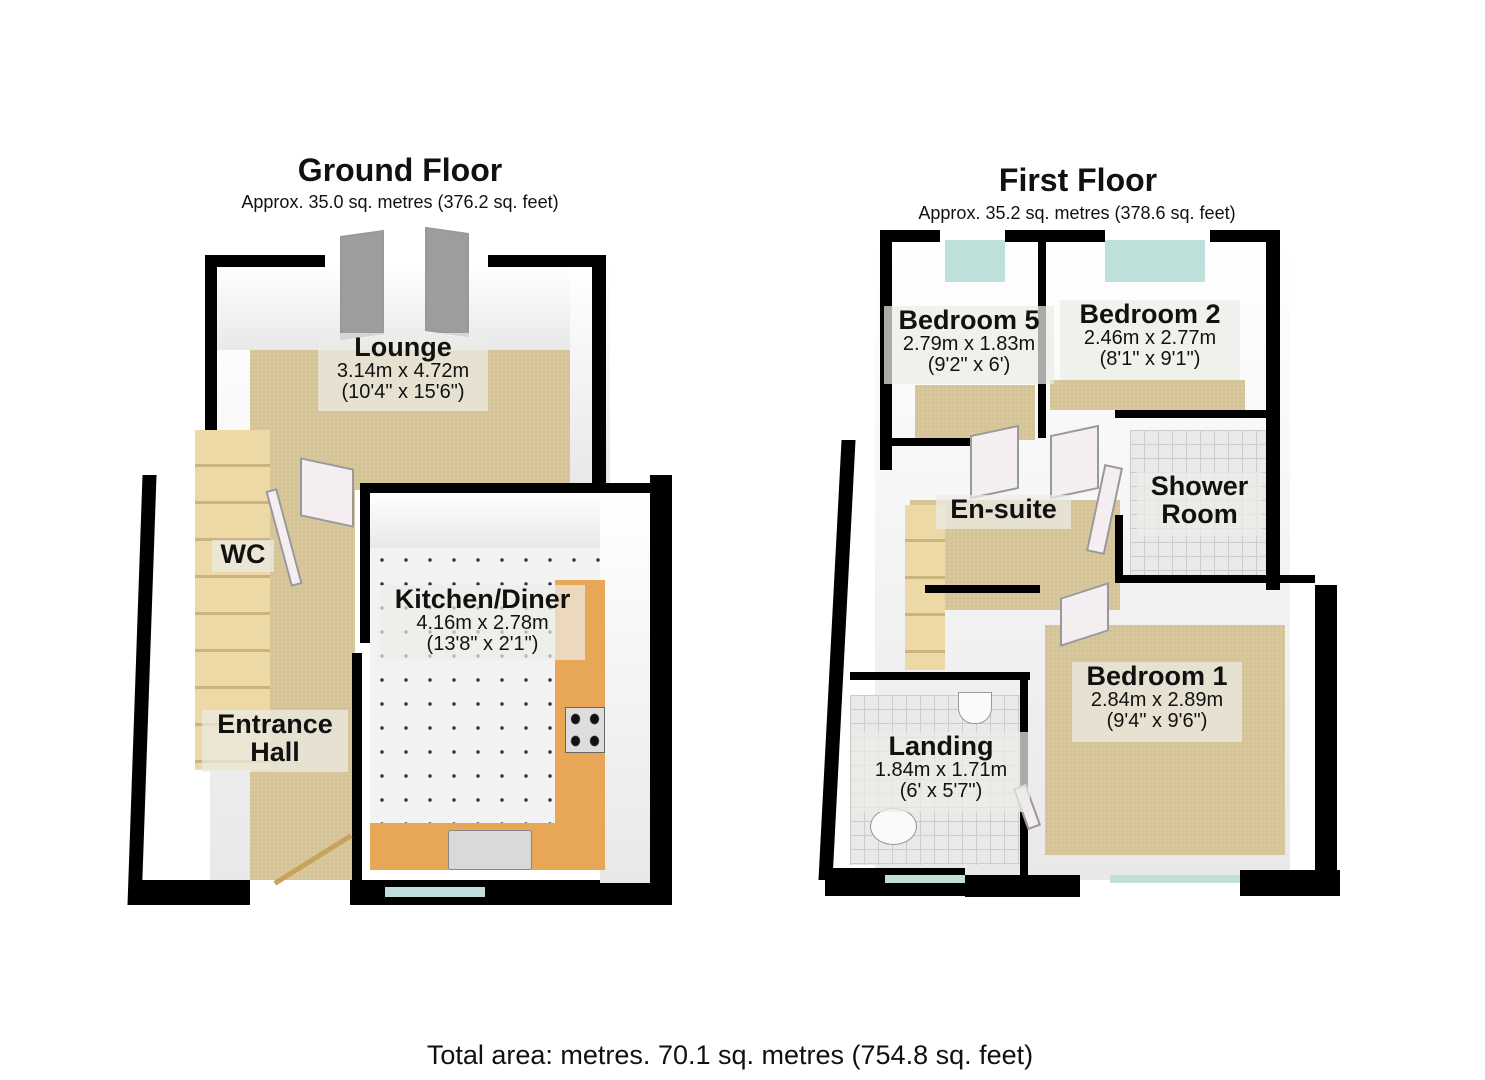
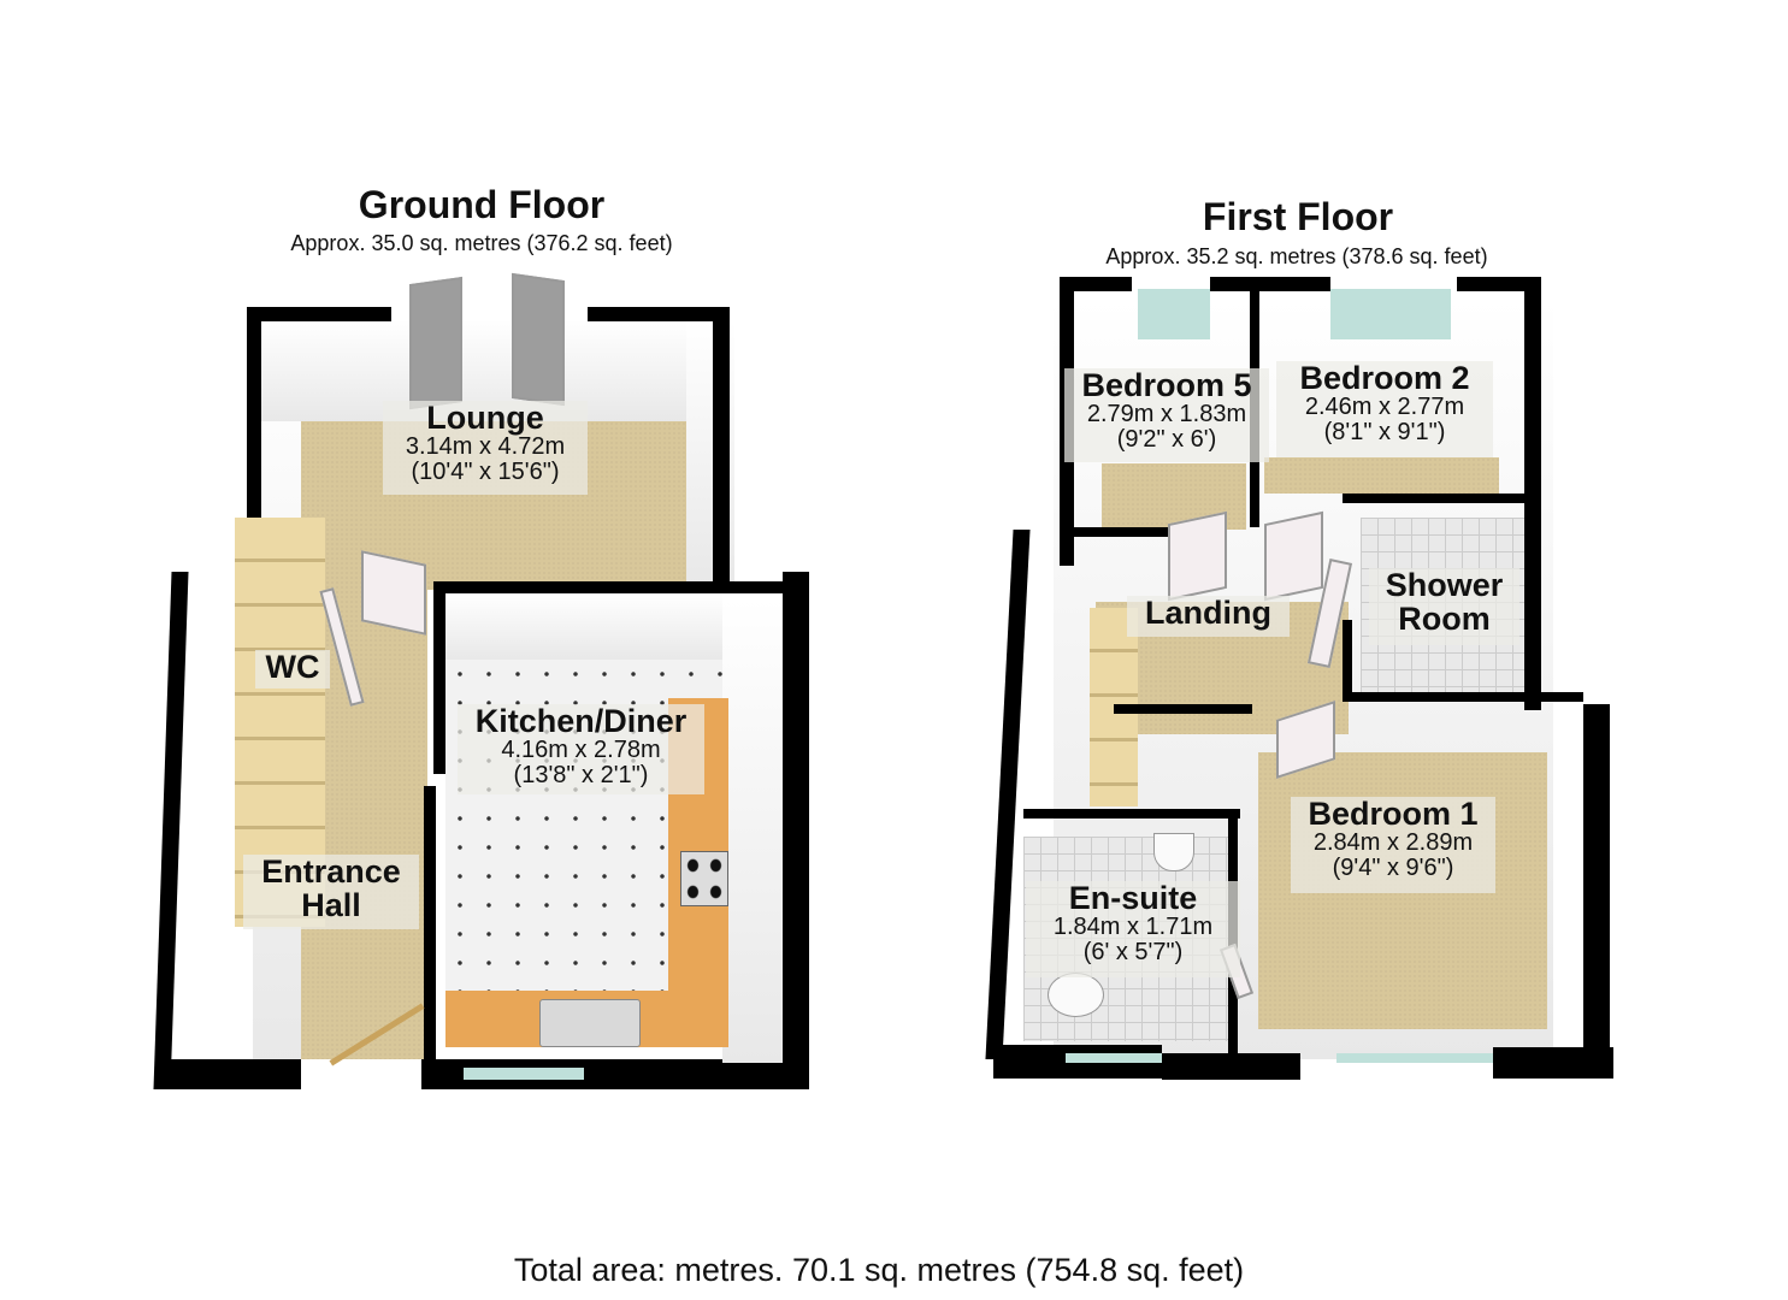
  Ground Floor
  Approx. 35.0 sq. metres (376.2 sq. feet)
  Lounge
  3.14m x 4.72m
  (10'4" x 15'6")
  Kitchen/Diner
  4.16m x 2.78m
  (13'8" x 2'1")
  WC
  Entrance
  Hall
  First Floor
  Approx. 35.2 sq. metres (378.6 sq. feet)
  Bedroom 5
  2.79m x 1.83m
  (9'2" x 6')
  Bedroom 2
  2.46m x 2.77m
  (8'1" x 9'1")
- En-suite
+ Landing
  Shower
  Room
  Bedroom 1
  2.84m x 2.89m
  (9'4" x 9'6")
- Landing
+ En-suite
  1.84m x 1.71m
  (6' x 5'7")
  Total area: metres. 70.1 sq. metres (754.8 sq. feet)
